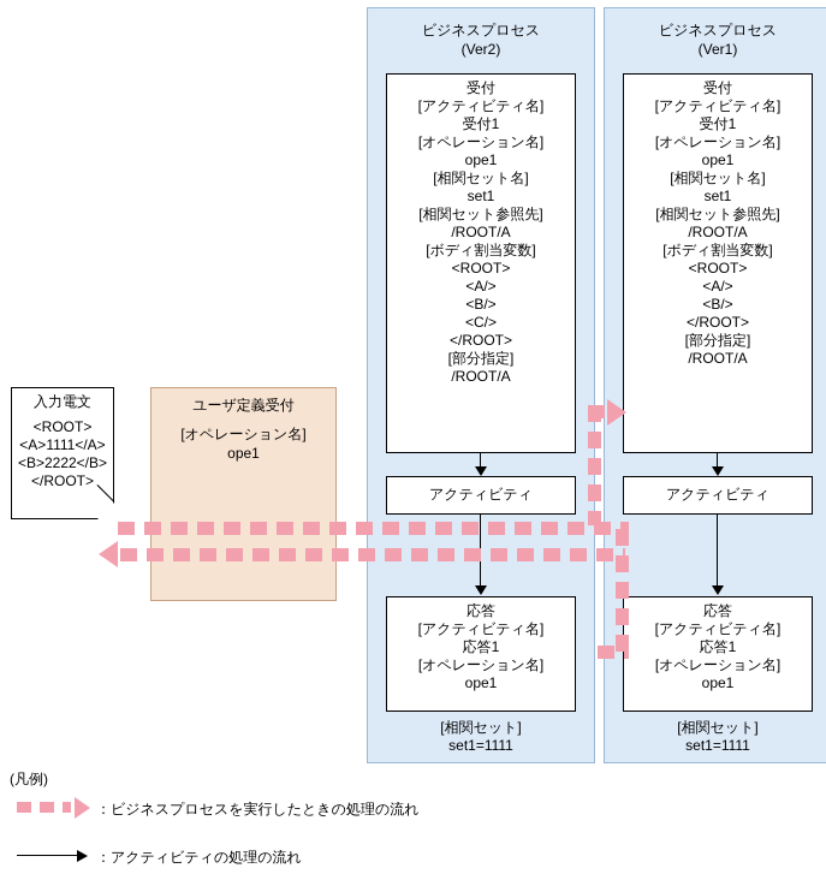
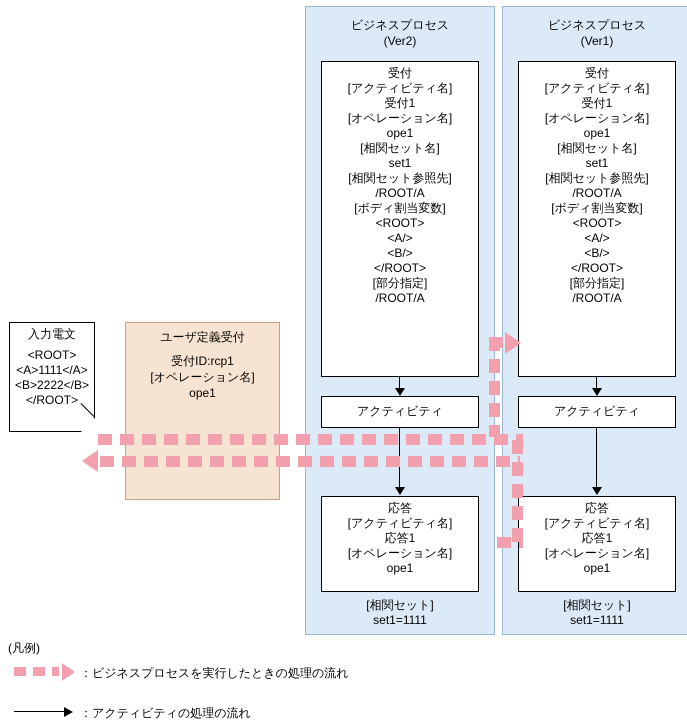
  ビジネスプロセス
  (Ver2)
  受付
  [アクティビティ名]
  受付1
  [オペレーション名]
  ope1
  [相関セット名]
  set1
  [相関セット参照先]
  /ROOT/A
  [ボディ割当変数]
  <ROOT>
  <A/>
  <B/>
- <C/>
  </ROOT>
  [部分指定]
  /ROOT/A
  アクティビティ
  応答
  [アクティビティ名]
  応答1
  [オペレーション名]
  ope1
  [相関セット]
  set1=1111
  ビジネスプロセス
  (Ver1)
  受付
  [アクティビティ名]
  受付1
  [オペレーション名]
  ope1
  [相関セット名]
  set1
  [相関セット参照先]
  /ROOT/A
  [ボディ割当変数]
  <ROOT>
  <A/>
  <B/>
  </ROOT>
  [部分指定]
  /ROOT/A
  アクティビティ
  応答
  [アクティビティ名]
  応答1
  [オペレーション名]
  ope1
  [相関セット]
  set1=1111
  入力電文
  <ROOT>
  <A>1111</A>
  <B>2222</B>
  </ROOT>
  ユーザ定義受付
+ 受付ID:rcp1
  [オペレーション名]
  ope1
  (凡例)
  ：ビジネスプロセスを実行したときの処理の流れ
  ：アクティビティの処理の流れ
